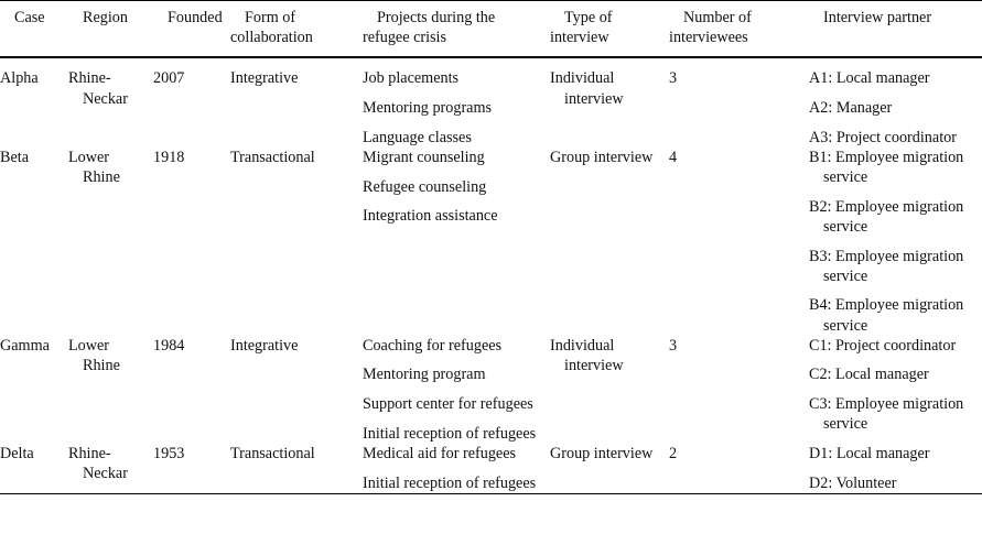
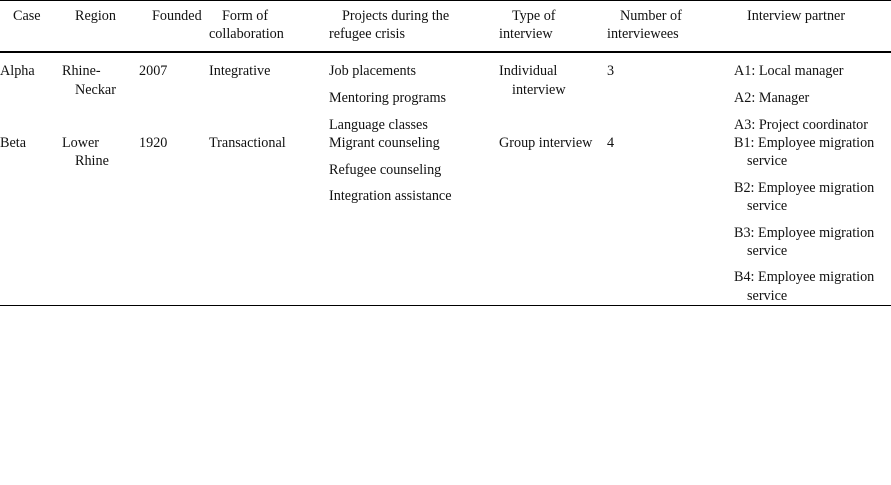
  Case	Region	Founded	Form of collaboration	Projects during the refugee crisis	Type of interview	Number of interviewees	Interview partner
  Alpha	Rhine-Neckar	2007	Integrative	Job placements Mentoring programs Language classes	Individual interview	3	A1: Local manager A2: Manager A3: Project coordinator
- Beta	Lower Rhine	1918	Transactional	Migrant counseling Refugee counseling Integration assistance	Group interview	4	B1: Employee migration service B2: Employee migration service B3: Employee migration service B4: Employee migration service
+ Beta	Lower Rhine	1920	Transactional	Migrant counseling Refugee counseling Integration assistance	Group interview	4	B1: Employee migration service B2: Employee migration service B3: Employee migration service B4: Employee migration service
- Gamma	Lower Rhine	1984	Integrative	Coaching for refugees Mentoring program Support center for refugees Initial reception of refugees	Individual interview	3	C1: Project coordinator C2: Local manager C3: Employee migration service
- Delta	Rhine-Neckar	1953	Transactional	Medical aid for refugees Initial reception of refugees	Group interview	2	D1: Local manager D2: Volunteer
